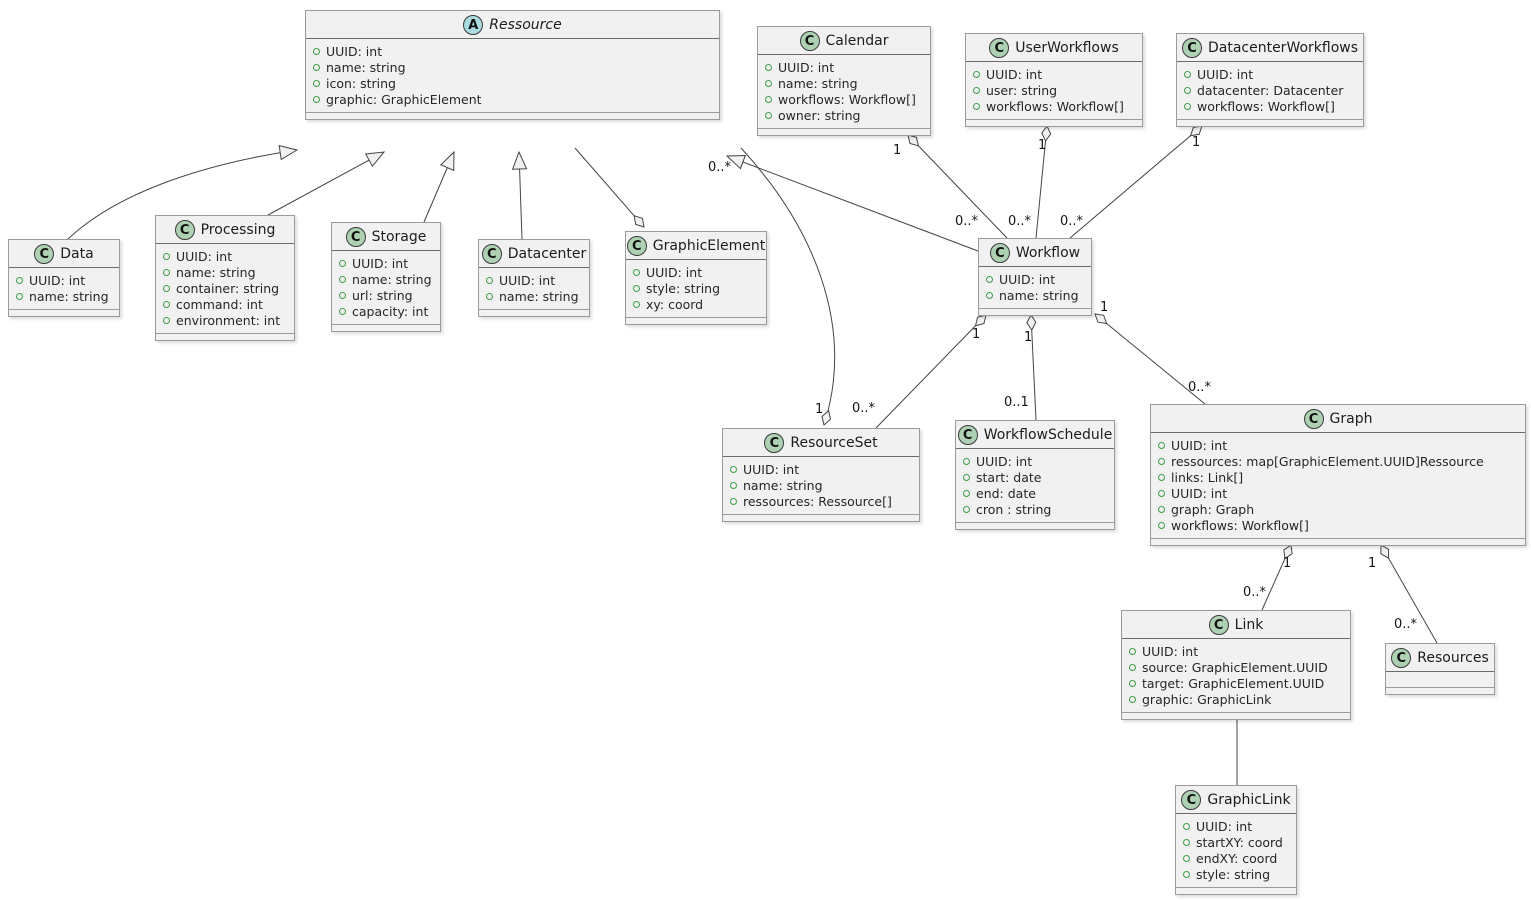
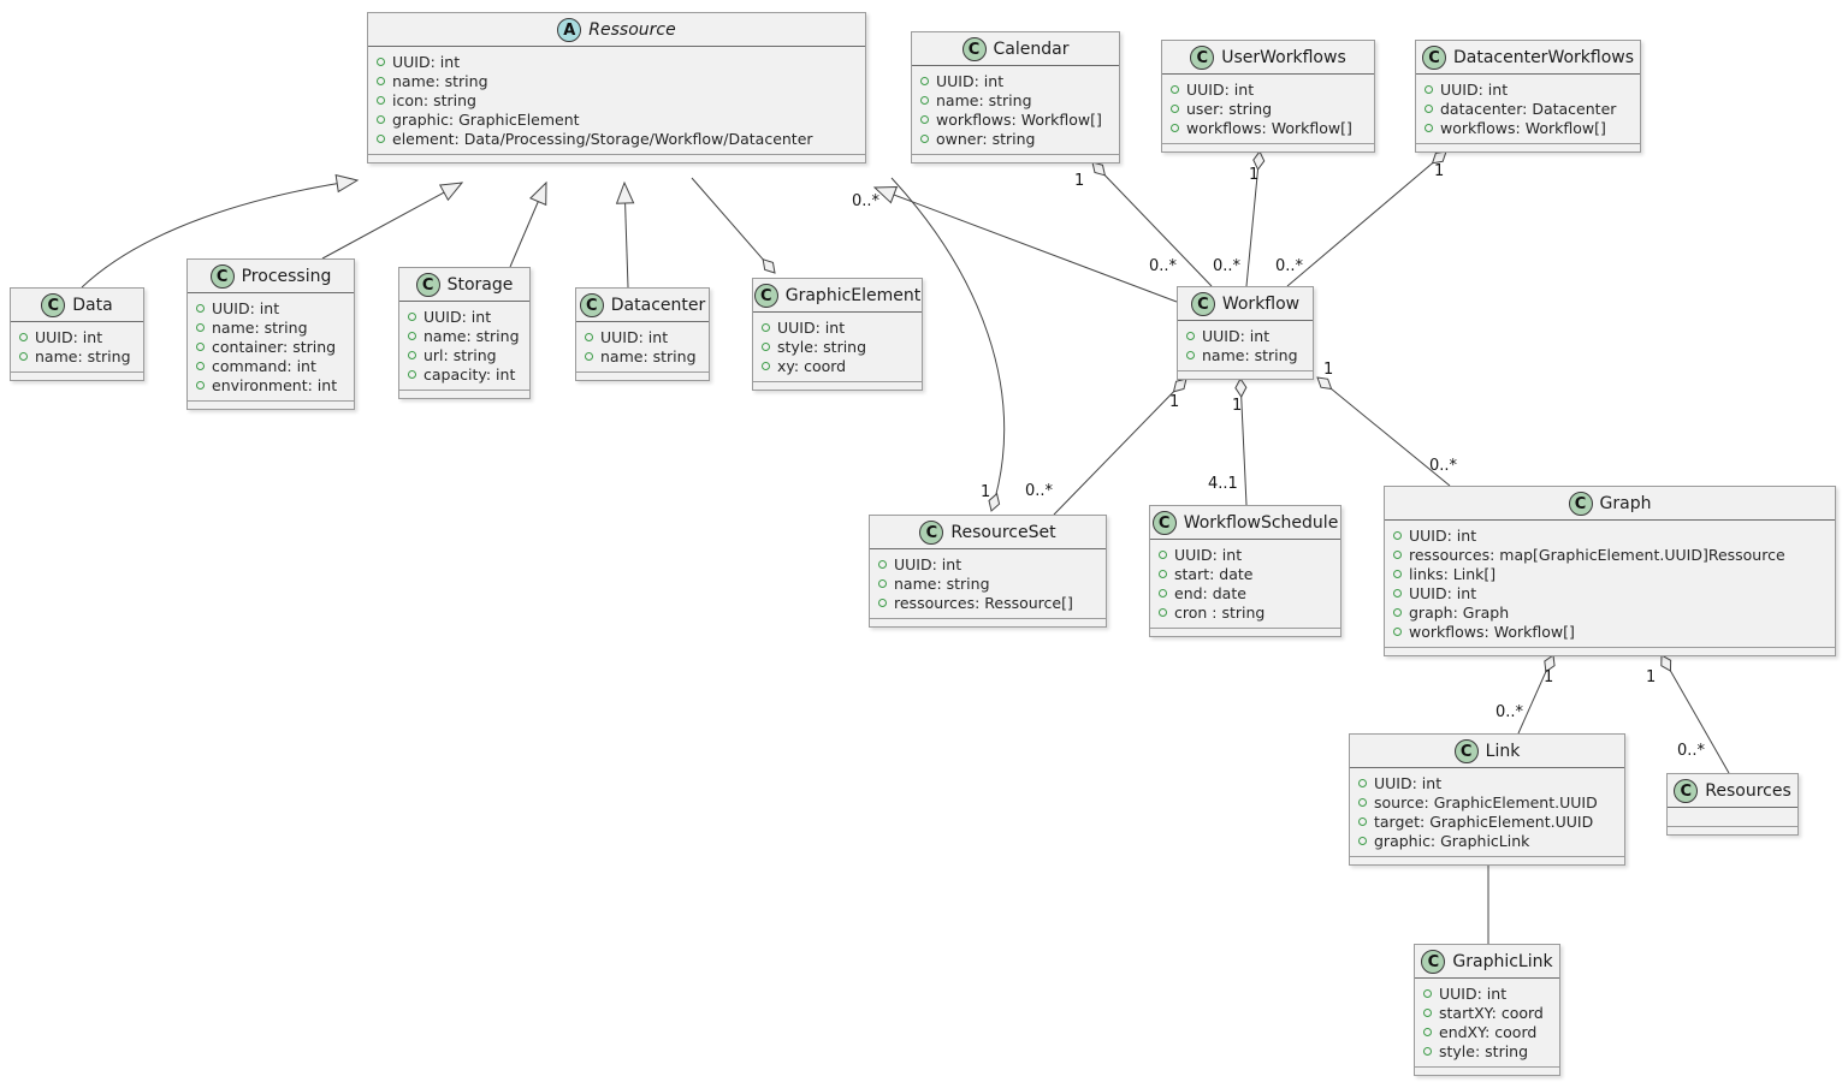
  A
  Ressource
  UUID: int
  name: string
  icon: string
  graphic: GraphicElement
+ element: Data/Processing/Storage/Workflow/Datacenter
  C
  Calendar
  UUID: int
  name: string
  workflows: Workflow[]
  owner: string
  C
  UserWorkflows
  UUID: int
  user: string
  workflows: Workflow[]
  C
  DatacenterWorkflows
  UUID: int
  datacenter: Datacenter
  workflows: Workflow[]
  C
  Data
  UUID: int
  name: string
  C
  Processing
  UUID: int
  name: string
  container: string
  command: int
  environment: int
  C
  Storage
  UUID: int
  name: string
  url: string
  capacity: int
  C
  Datacenter
  UUID: int
  name: string
  C
  GraphicElement
  UUID: int
  style: string
  xy: coord
  C
  Workflow
  UUID: int
  name: string
  C
  ResourceSet
  UUID: int
  name: string
  ressources: Ressource[]
  C
  WorkflowSchedule
  UUID: int
  start: date
  end: date
  cron : string
  C
  Graph
  UUID: int
  ressources: map[GraphicElement.UUID]Ressource
  links: Link[]
  UUID: int
  graph: Graph
  workflows: Workflow[]
  C
  Link
  UUID: int
  source: GraphicElement.UUID
  target: GraphicElement.UUID
  graphic: GraphicLink
  C
  Resources
  C
  GraphicLink
  UUID: int
  startXY: coord
  endXY: coord
  style: string
  1
  0..*
  1
  0..*
  1
  0..*
  1
  0..*
  1
  0..*
  1
- 0..1
+ 4..1
  1
  0..*
  1
  0..*
  1
  0..*
